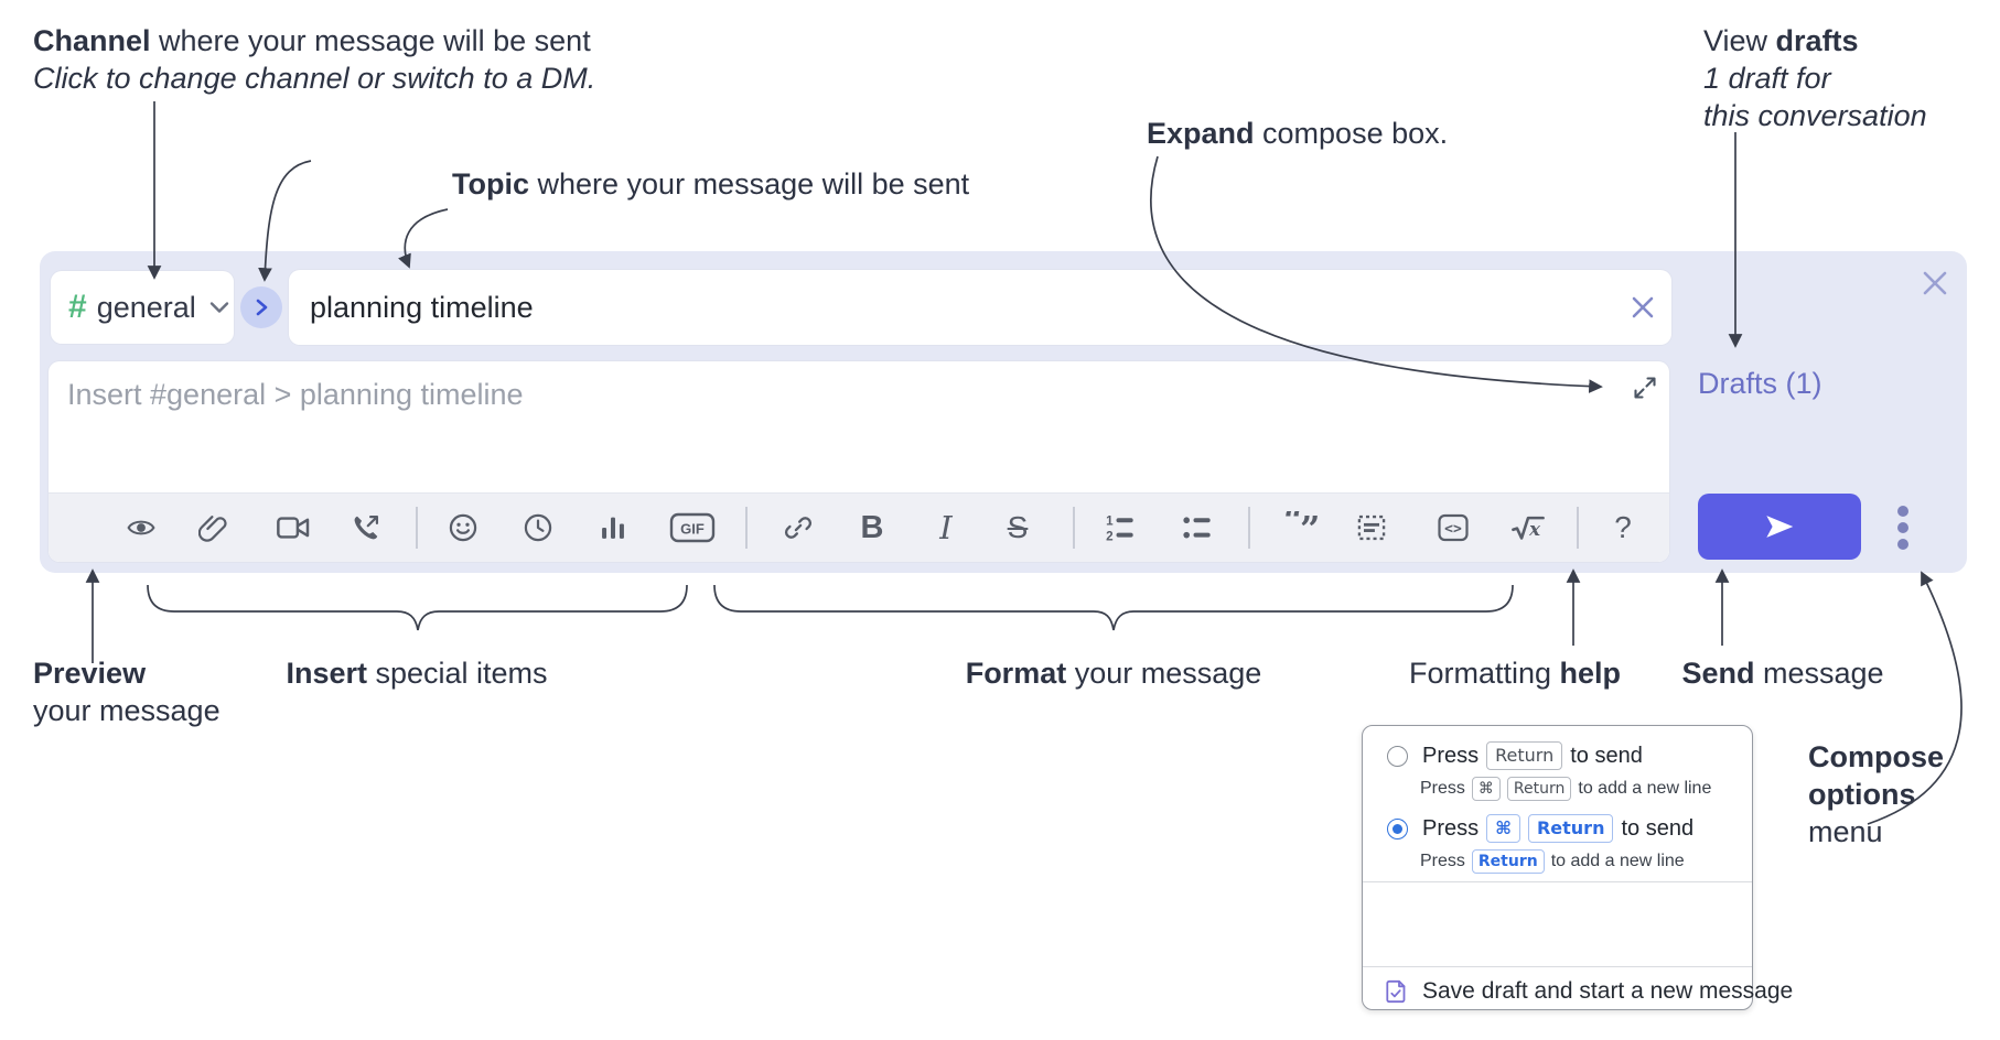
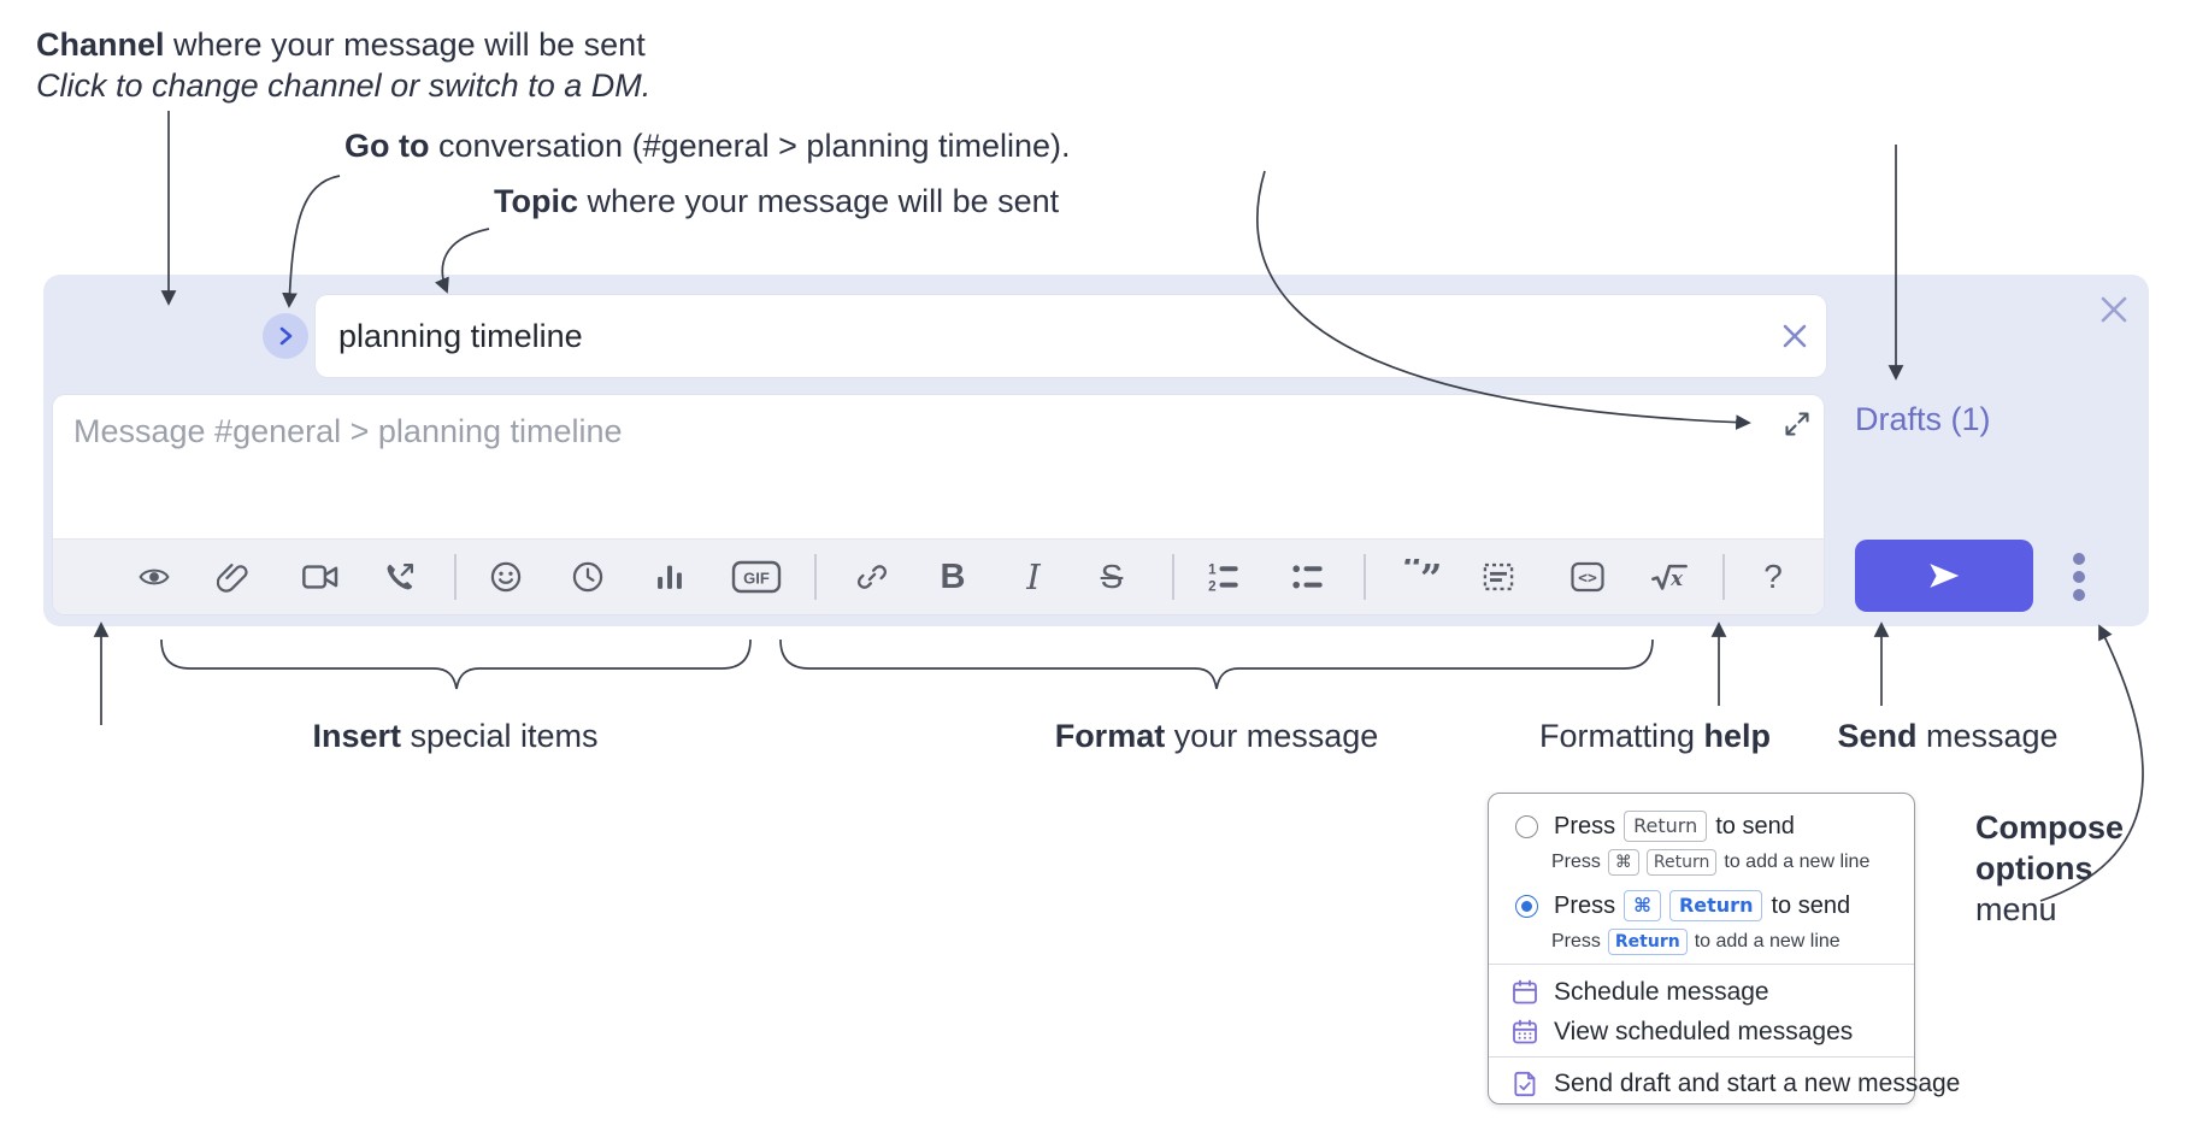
  Channel where your message will be sent
  Click to change channel or switch to a DM.
+ Go to conversation (#general > planning timeline).
  Topic where your message will be sent
- Expand compose box.
- View drafts
- 1 draft for
- this conversation
- #
- general
  planning timeline
- Insert #general > planning timeline
+ Message #general > planning timeline
  GIF
  B
  I
  S
  1
  2
  “
  ”
  <>
  x
  ?
  Drafts (1)
- Preview
- your message
  Insert special items
  Format your message
  Formatting help
  Send message
  Compose
  options
  menu
  Press
  Return
  to send
  Press
  ⌘
  Return
  to add a new line
  Press
  ⌘
  Return
  to send
  Press
  Return
  to add a new line
+ Schedule message
+ View scheduled messages
- Save draft and start a new message
+ Send draft and start a new message
